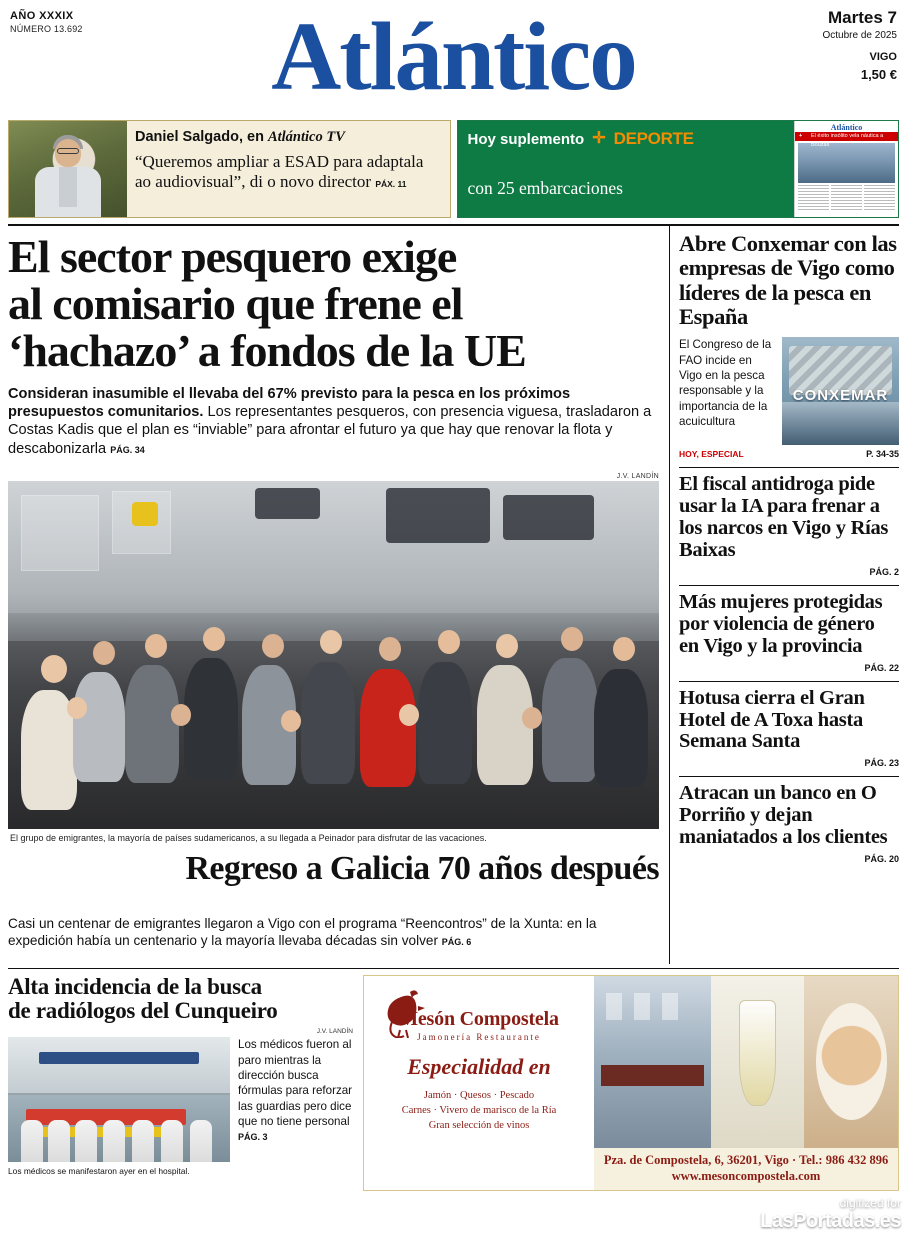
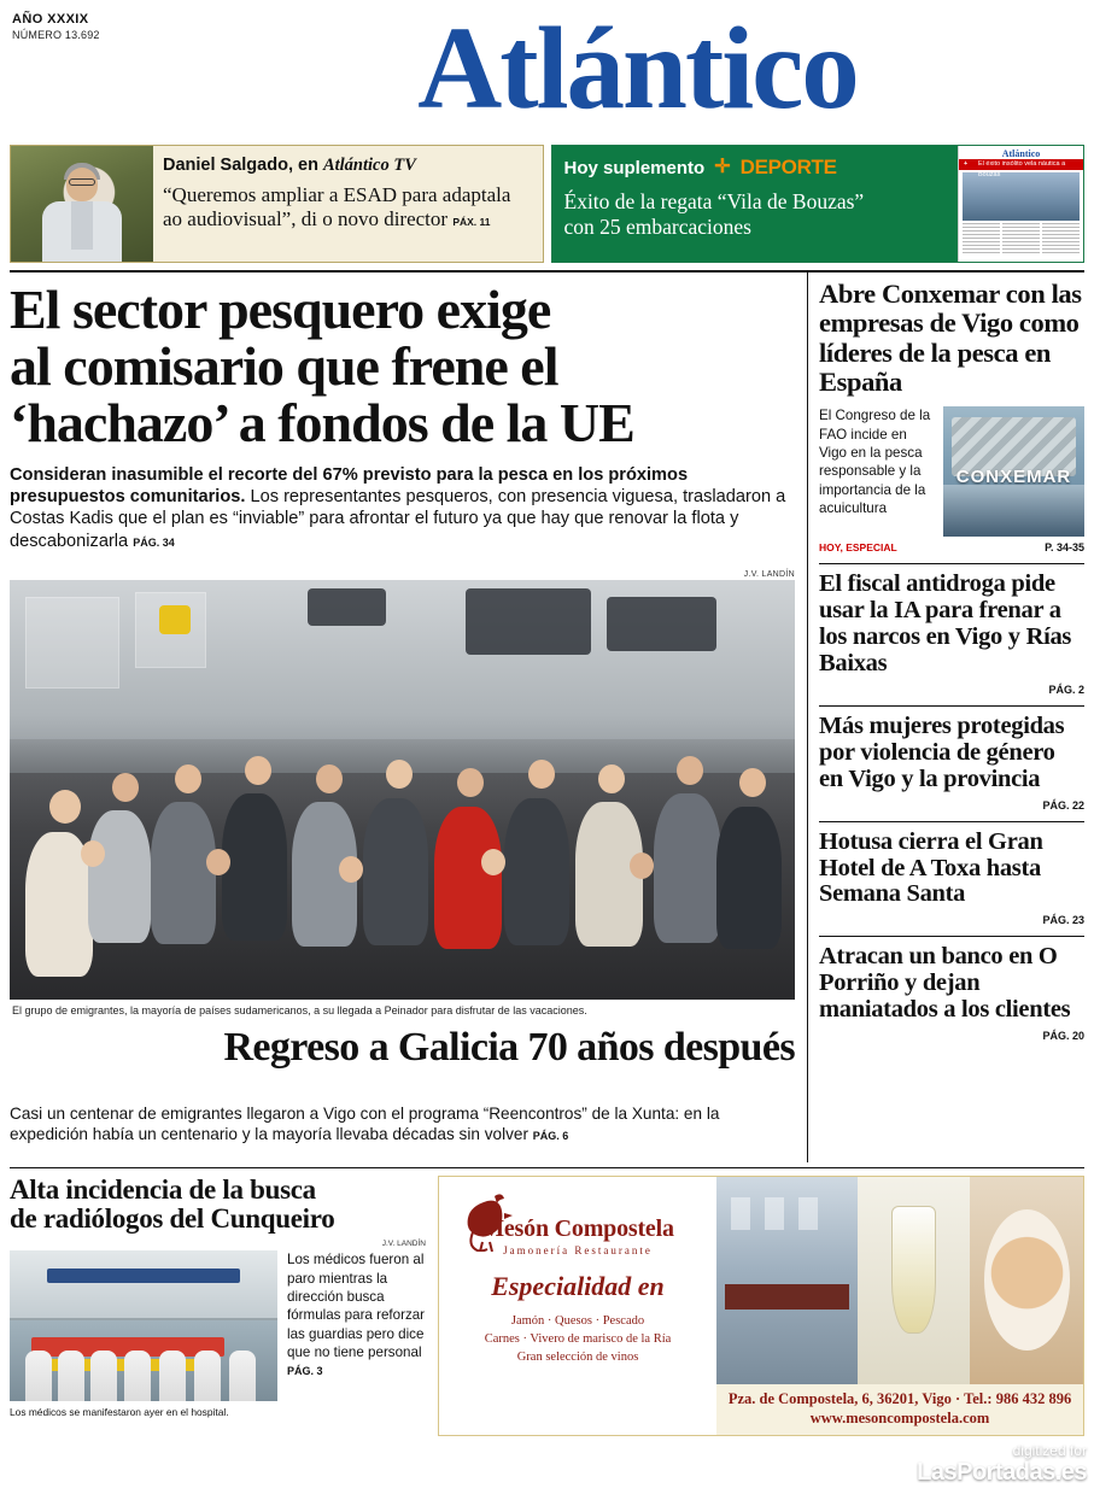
  AÑO XXXIX
  NÚMERO 13.692
  Atlántico
- Martes 7
- Octubre de 2025
- VIGO
- 1,50 €
  Daniel Salgado, en Atlántico TV
  “Queremos ampliar a ESAD para adaptala
  ao audiovisual”, di o novo director PÁX. 11
  Hoy suplemento
  ✛
  DEPORTE
+ Éxito de la regata “Vila de Bouzas”
  con 25 embarcaciones
  Atlántico
  El sector pesquero exige
  al comisario que frene el
  ‘hachazo’ a fondos de la UE
- Consideran inasumible el llevaba del 67% previsto para la pesca en los próximos presupuestos comunitarios. Los representantes pesqueros, con presencia viguesa, trasladaron a Costas Kadis que el plan es “inviable” para afrontar el futuro ya que hay que renovar la flota y descabonizarla PÁG. 34
+ Consideran inasumible el recorte del 67% previsto para la pesca en los próximos presupuestos comunitarios. Los representantes pesqueros, con presencia viguesa, trasladaron a Costas Kadis que el plan es “inviable” para afrontar el futuro ya que hay que renovar la flota y descabonizarla PÁG. 34
  El grupo de emigrantes, la mayoría de países sudamericanos, a su llegada a Peinador para disfrutar de las vacaciones.
  Regreso a Galicia 70 años después
  Casi un centenar de emigrantes llegaron a Vigo con el programa “Reencontros” de la Xunta: en la expedición había un centenario y la mayoría llevaba décadas sin volver PÁG. 6
  Abre Conxemar con las empresas de Vigo como líderes de la pesca en España
  El Congreso de la FAO incide en Vigo en la pesca responsable y la importancia de la acuicultura
  CONXEMAR
  HOY, ESPECIAL
  P. 34-35
  El fiscal antidroga pide usar la IA para frenar a los narcos en Vigo y Rías Baixas
  PÁG. 2
  Más mujeres protegidas por violencia de género en Vigo y la provincia
  PÁG. 22
  Hotusa cierra el Gran Hotel de A Toxa hasta Semana Santa
  PÁG. 23
  Atracan un banco en O Porriño y dejan maniatados a los clientes
  PÁG. 20
  Alta incidencia de la busca
  de radiólogos del Cunqueiro
  Los médicos se manifestaron ayer en el hospital.
  Los médicos fueron al paro mientras la dirección busca fórmulas para reforzar las guardias pero dice que no tiene personal PÁG. 3
  esón Compostela
  Jamonería Restaurante
  Especialidad en
  Jamón · Quesos · Pescado
  Carnes · Vivero de marisco de la Ría
  Gran selección de vinos
  Pza. de Compostela, 6, 36201, Vigo · Tel.: 986 432 896
  www.mesoncompostela.com
  digitized for
  LasPortadas.es
